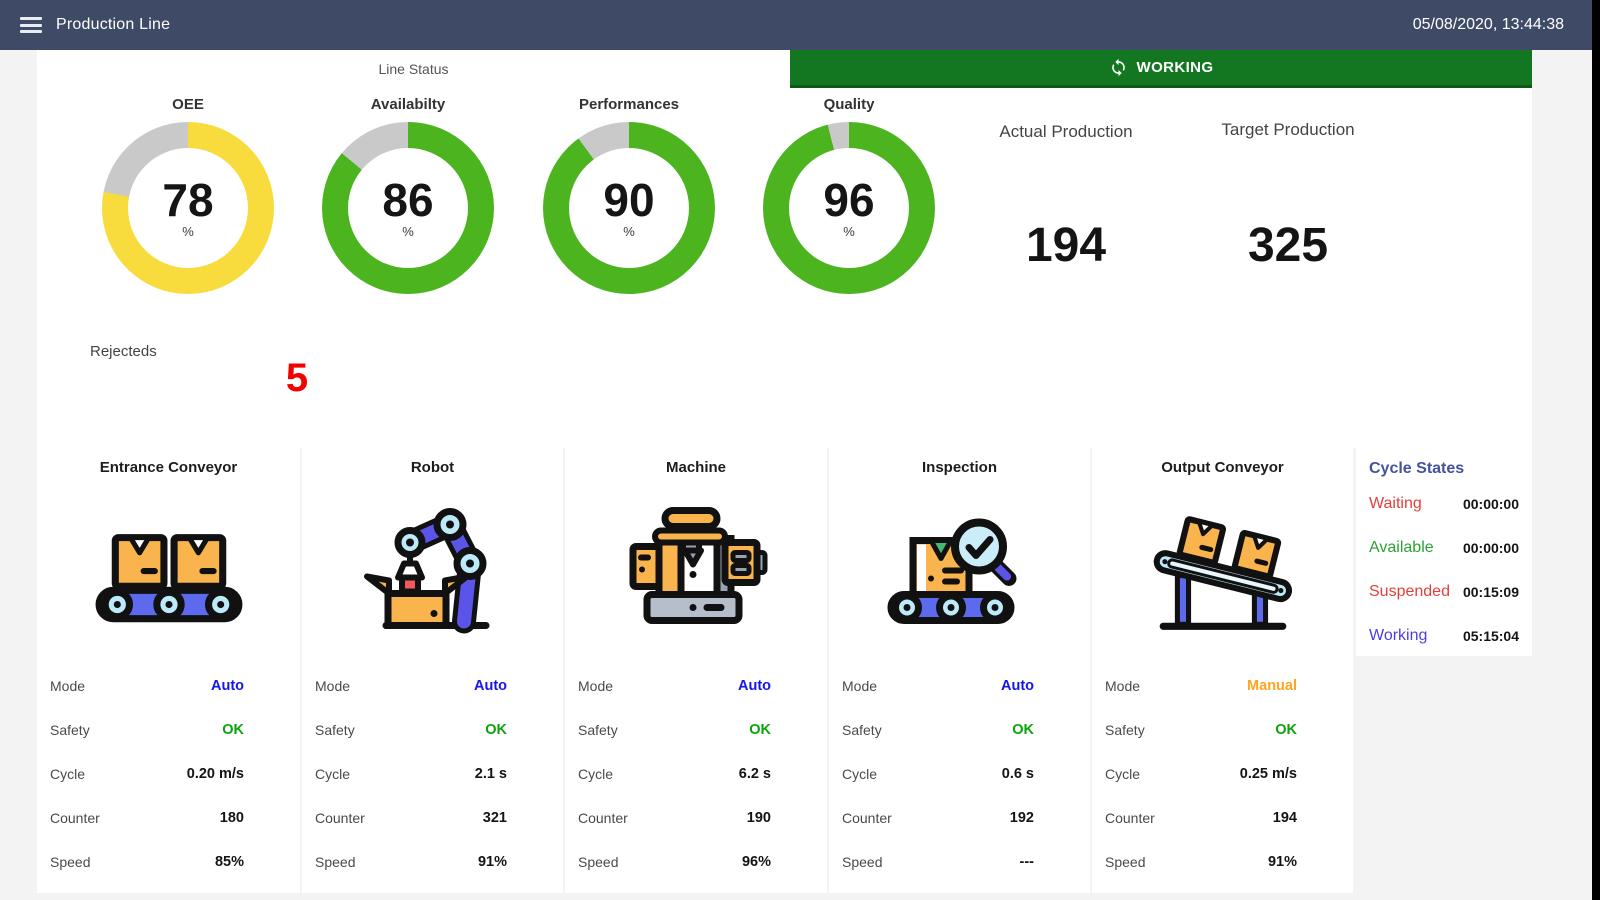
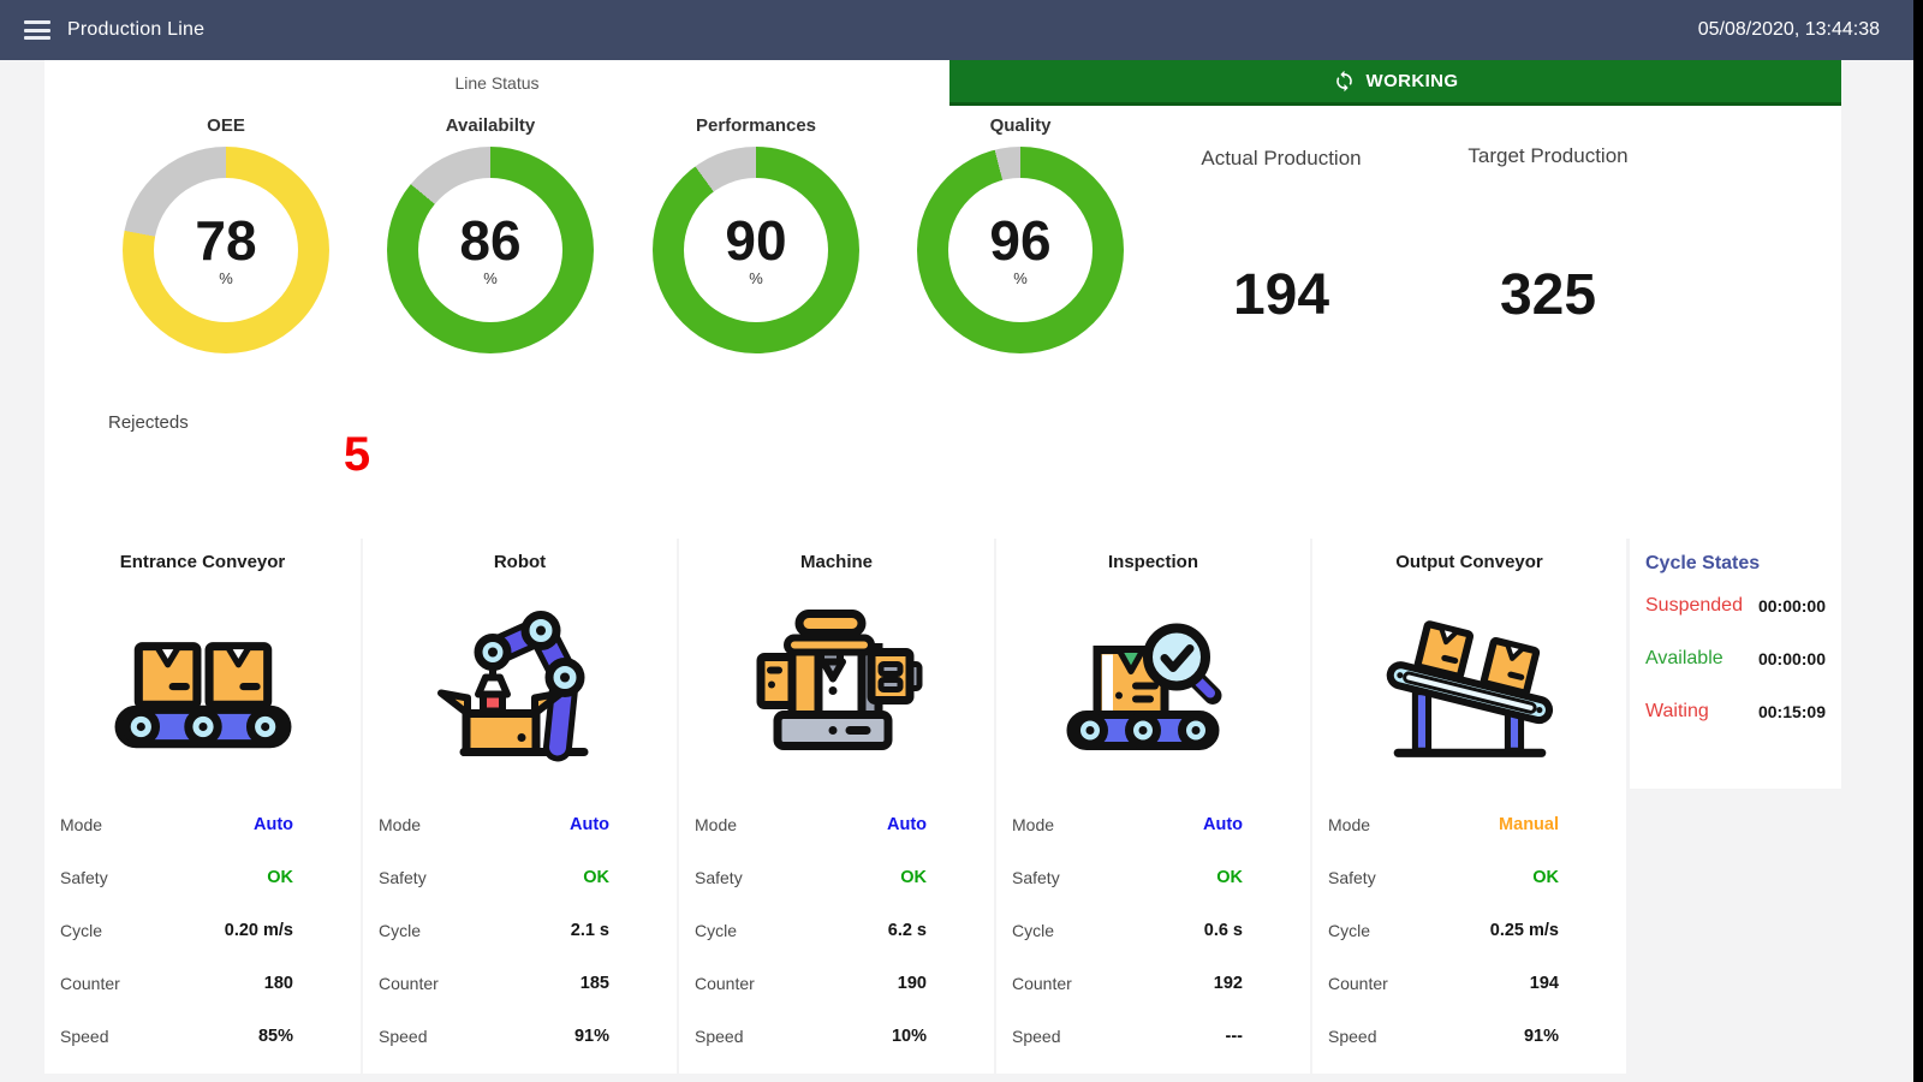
  Production Line
  05/08/2020, 13:44:38
  Line Status
  WORKING
  OEE
  78
  %
  Availabilty
  86
  %
  Performances
  90
  %
  Quality
  96
  %
  Actual Production
  194
  Target Production
  325
  Rejecteds
  5
  Entrance Conveyor
  Mode
  Auto
  Safety
  OK
  Cycle
  0.20 m/s
  Counter
  180
  Speed
  85%
  Robot
  Mode
  Auto
  Safety
  OK
  Cycle
  2.1 s
  Counter
- 321
+ 185
  Speed
  91%
  Machine
  Mode
  Auto
  Safety
  OK
  Cycle
  6.2 s
  Counter
  190
  Speed
- 96%
+ 10%
  Inspection
  Mode
  Auto
  Safety
  OK
  Cycle
  0.6 s
  Counter
  192
  Speed
  ---
  Output Conveyor
  Mode
  Manual
  Safety
  OK
  Cycle
  0.25 m/s
  Counter
  194
  Speed
  91%
  Cycle States
- Waiting
+ Suspended
  00:00:00
  Available
  00:00:00
- Suspended
+ Waiting
  00:15:09
- Working
- 05:15:04
